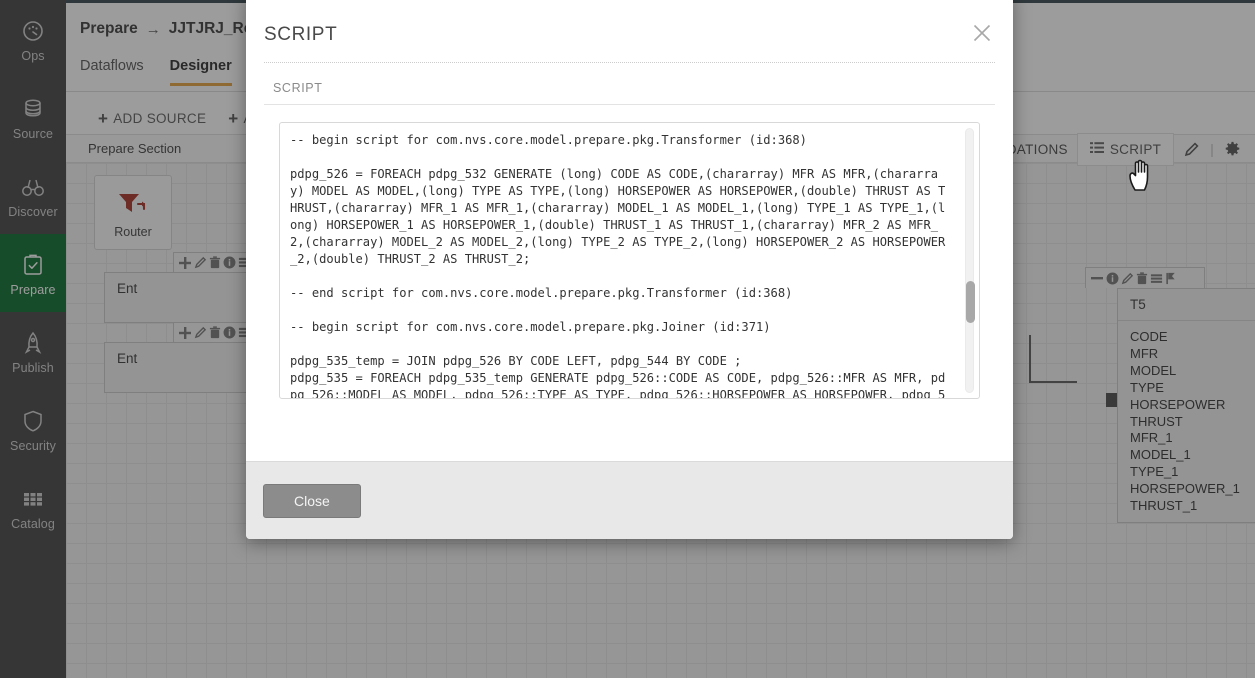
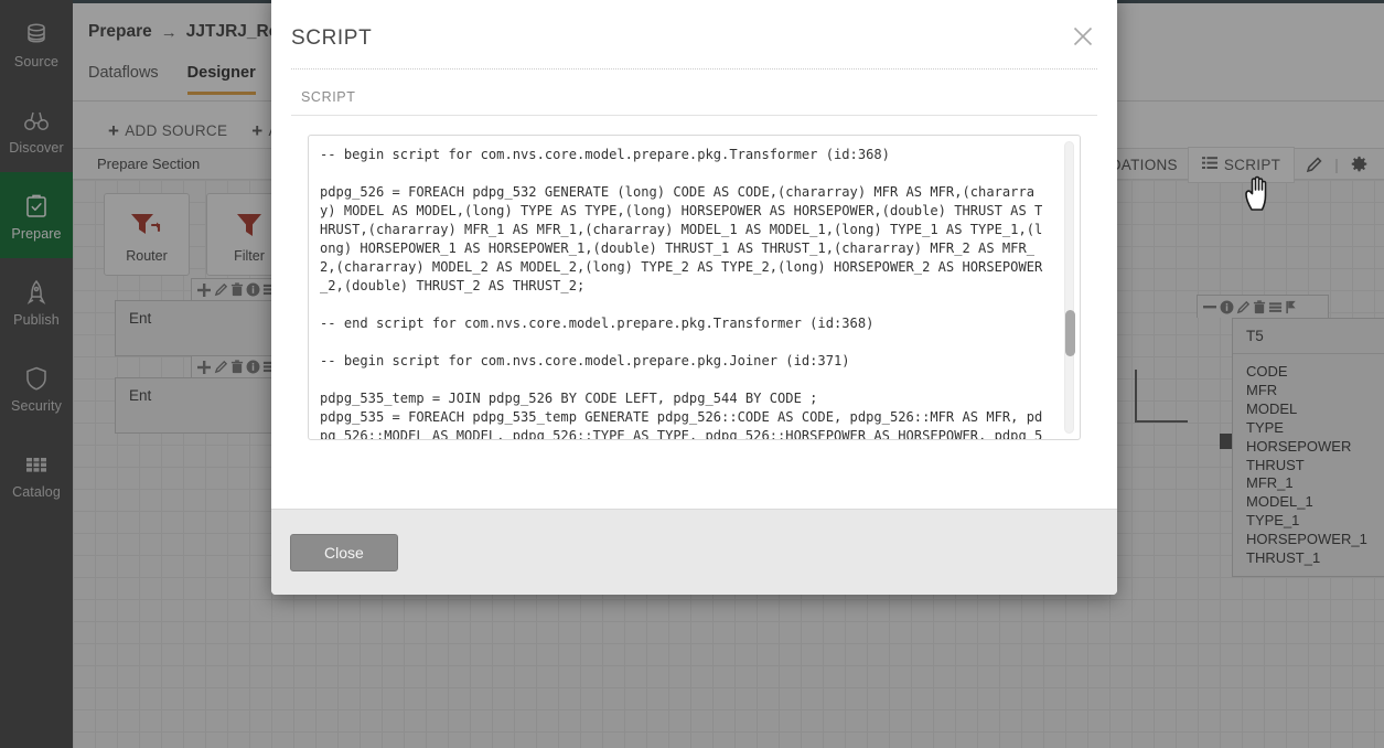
- Ops
  Source
  Discover
  Prepare
  Publish
  Security
  Catalog
  Prepare
  →
  JJTJRJ_R
  Dataflows
  Designer
  +
  ADD SOURCE
  +
  SCRIPT
  Prepare Section
  Router
+ Filter
  Ent
  Ent
  T5
  CODE
  MFR
  MODEL
  TYPE
  HORSEPOWER
  THRUST
  MFR_1
  MODEL_1
  TYPE_1
  HORSEPOWER_1
  THRUST_1
  SCRIPT
  SCRIPT
  -- begin script for com.nvs.core.model.prepare.pkg.Transformer (id:368)
  pdpg_526 = FOREACH pdpg_532 GENERATE (long) CODE AS CODE,(chararray) MFR AS MFR,(chararray) MODEL AS MODEL,(long) TYPE AS TYPE,(long) HORSEPOWER AS HORSEPOWER,(double) THRUST AS THRUST,(chararray) MFR_1 AS MFR_1,(chararray) MODEL_1 AS MODEL_1,(long) TYPE_1 AS TYPE_1,(long) HORSEPOWER_1 AS HORSEPOWER_1,(double) THRUST_1 AS THRUST_1,(chararray) MFR_2 AS MFR_2,(chararray) MODEL_2 AS MODEL_2,(long) TYPE_2 AS TYPE_2,(long) HORSEPOWER_2 AS HORSEPOWER_2,(double) THRUST_2 AS THRUST_2;
  -- end script for com.nvs.core.model.prepare.pkg.Transformer (id:368)
  -- begin script for com.nvs.core.model.prepare.pkg.Joiner (id:371)
  pdpg_535_temp = JOIN pdpg_526 BY CODE LEFT, pdpg_544 BY CODE ;
  Close
